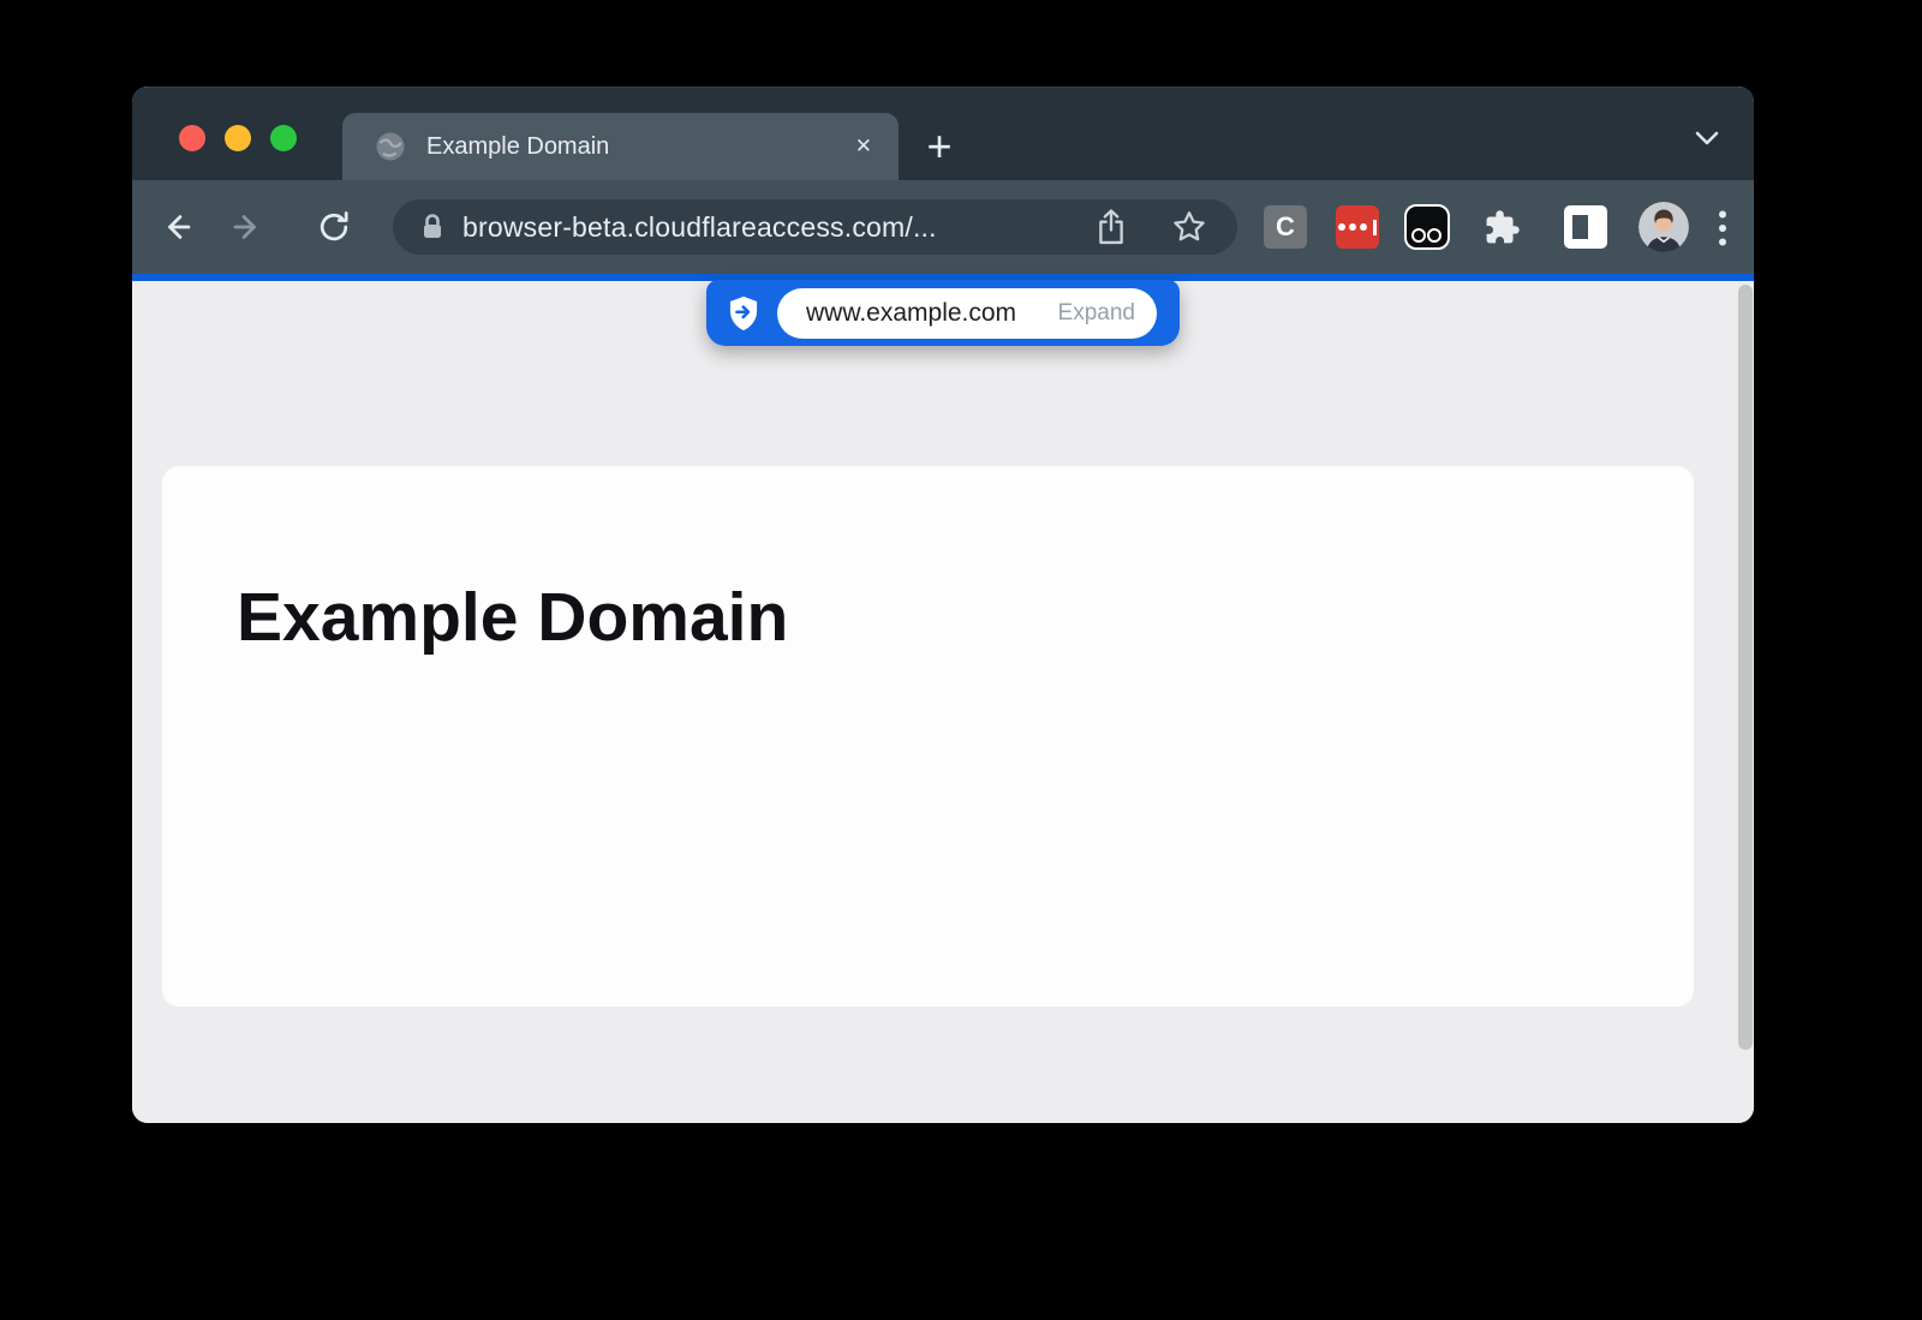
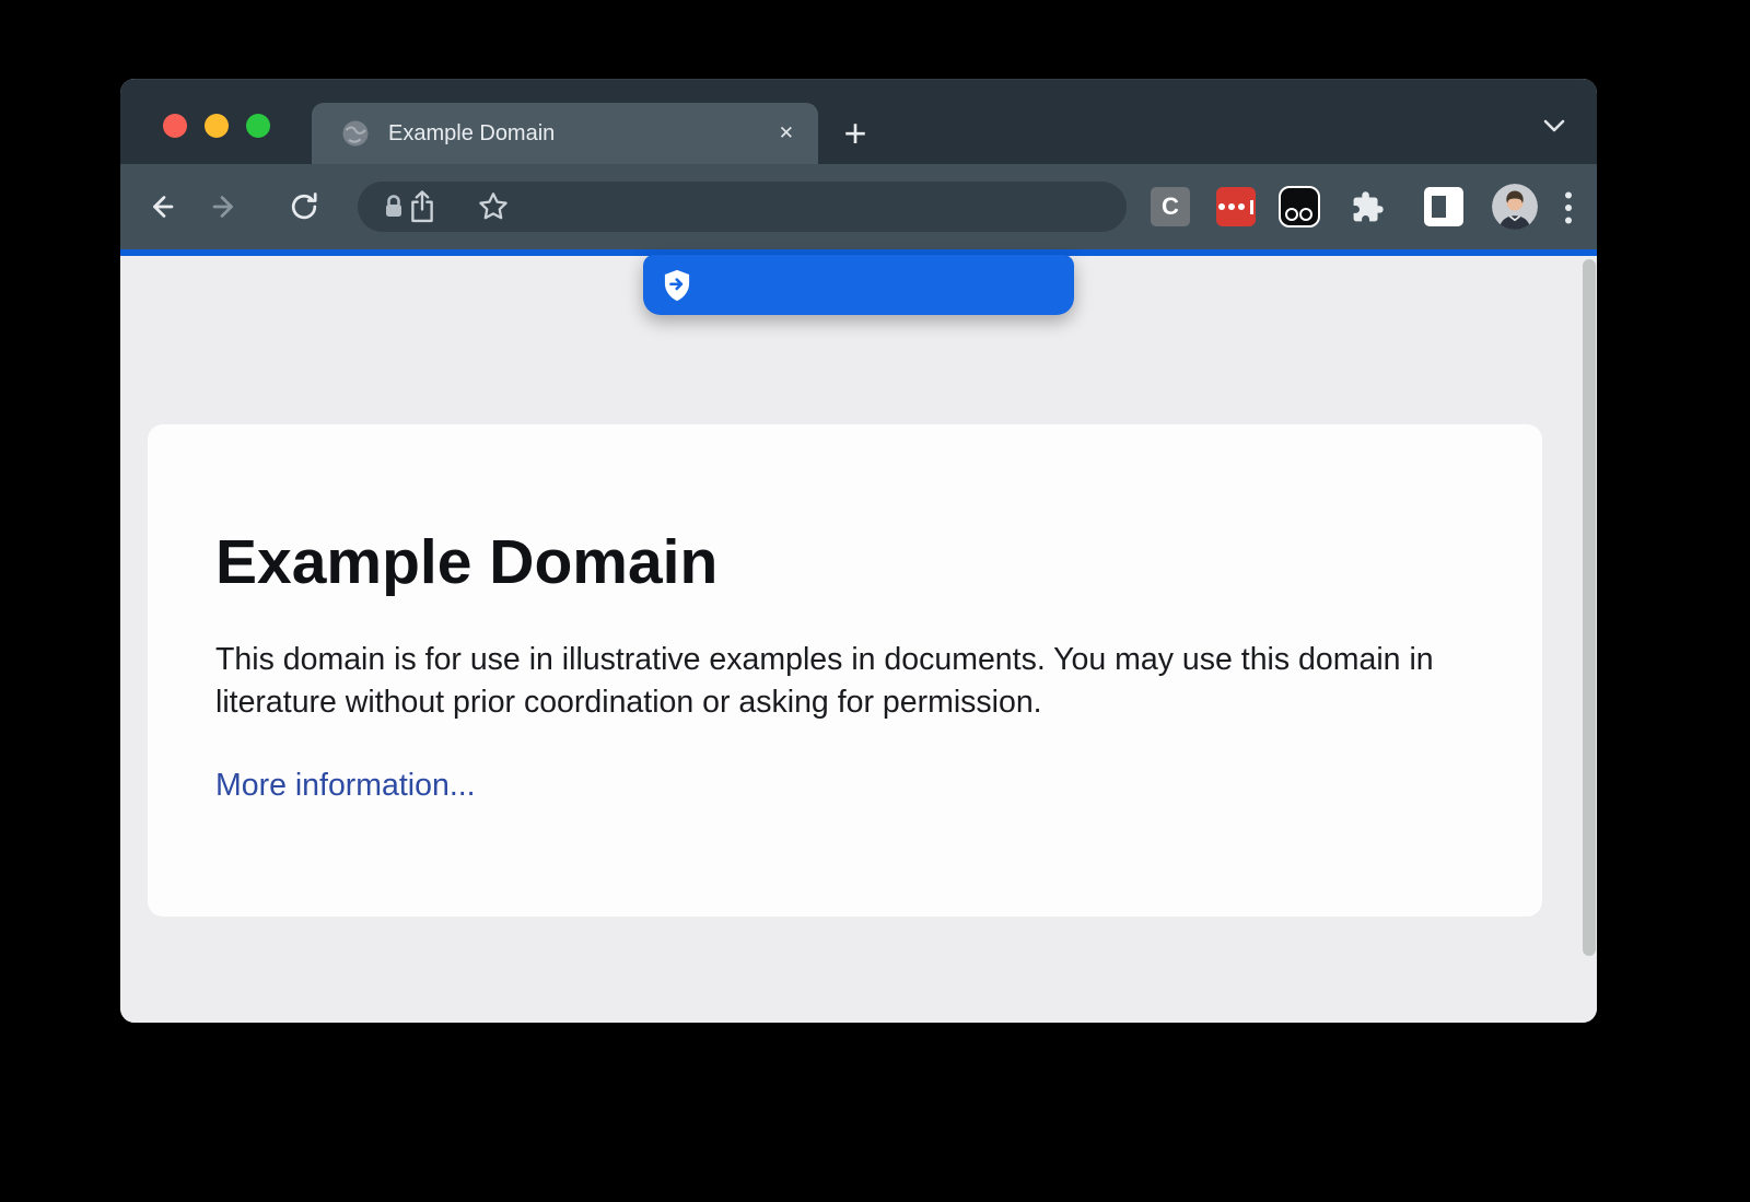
  Example Domain
  ✕
  +
- browser-beta.cloudflareaccess.com/...
  C
- www.example.com
- Expand
  Example Domain
+ This domain is for use in illustrative examples in documents. You may use this domain in literature without prior coordination or asking for permission.
+ More information...
